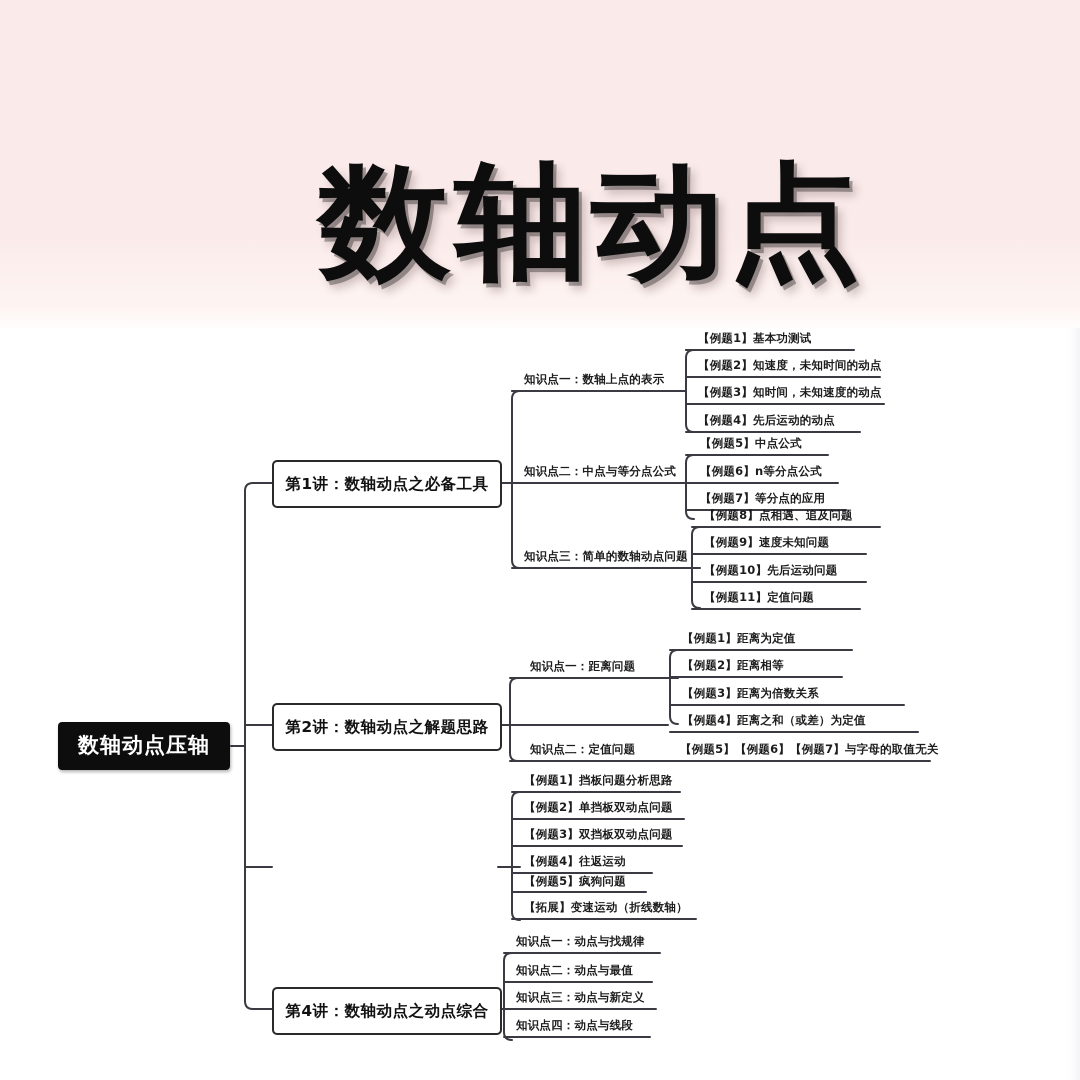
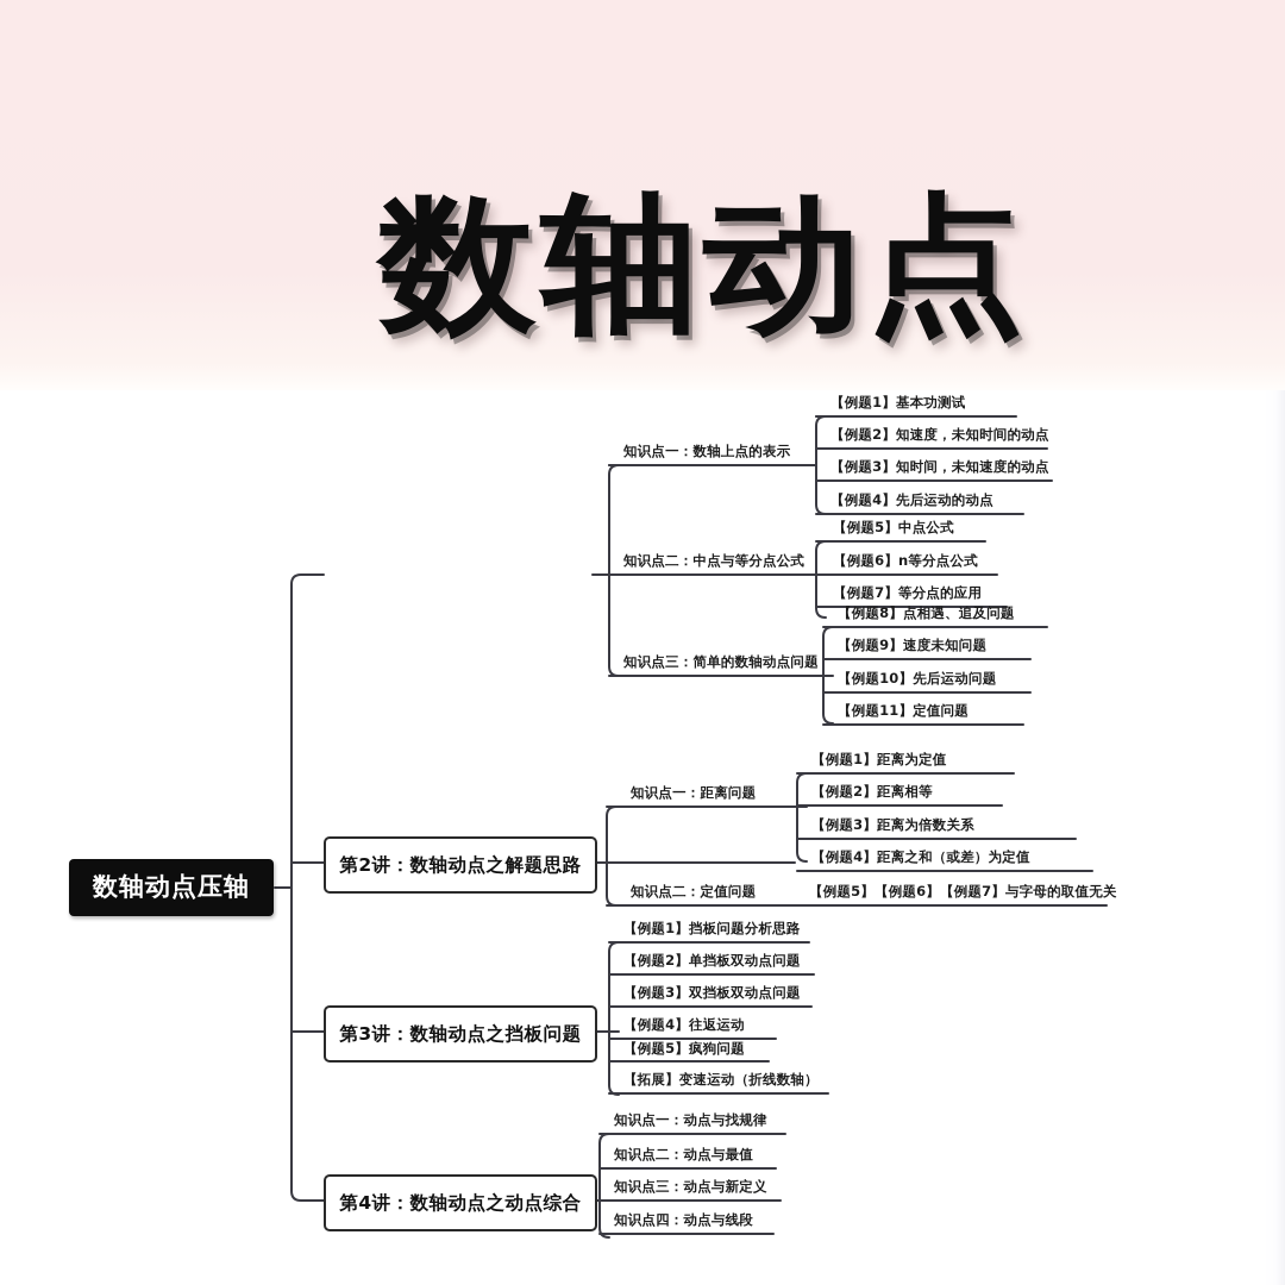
  数轴动点
  数轴动点压轴
- 第1讲：数轴动点之必备工具
  第2讲：数轴动点之解题思路
+ 第3讲：数轴动点之挡板问题
  第4讲：数轴动点之动点综合
  知识点一：数轴上点的表示
  知识点二：中点与等分点公式
  知识点三：简单的数轴动点问题
  【例题1】基本功测试
  【例题2】知速度，未知时间的动点
  【例题3】知时间，未知速度的动点
  【例题4】先后运动的动点
  【例题5】中点公式
  【例题6】n等分点公式
  【例题7】等分点的应用
  【例题8】点相遇、追及问题
  【例题9】速度未知问题
  【例题10】先后运动问题
  【例题11】定值问题
  知识点一：距离问题
  知识点二：定值问题
  【例题1】距离为定值
  【例题2】距离相等
  【例题3】距离为倍数关系
  【例题4】距离之和（或差）为定值
  【例题5】【例题6】【例题7】与字母的取值无关
  【例题1】挡板问题分析思路
  【例题2】单挡板双动点问题
  【例题3】双挡板双动点问题
  【例题4】往返运动
  【例题5】疯狗问题
  【拓展】变速运动（折线数轴）
  知识点一：动点与找规律
  知识点二：动点与最值
  知识点三：动点与新定义
  知识点四：动点与线段
